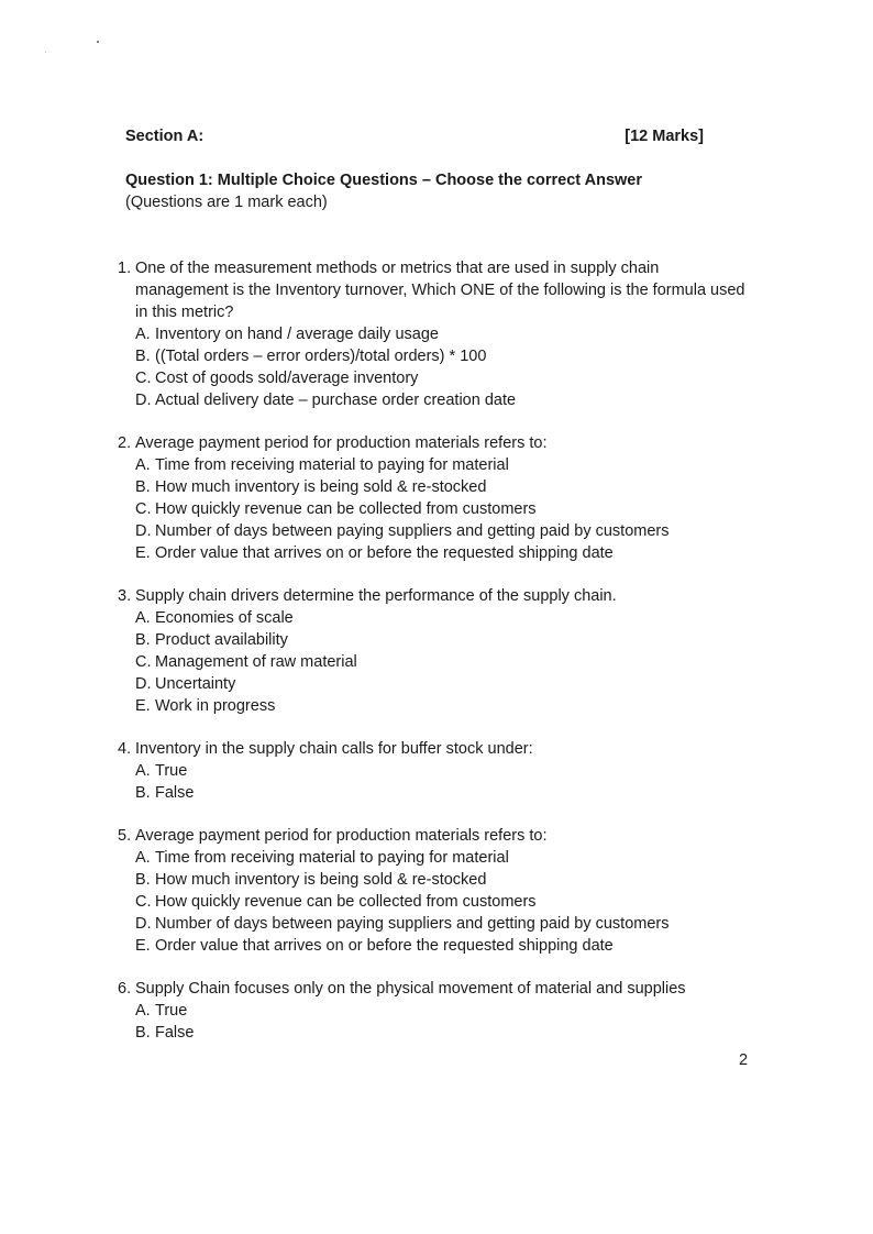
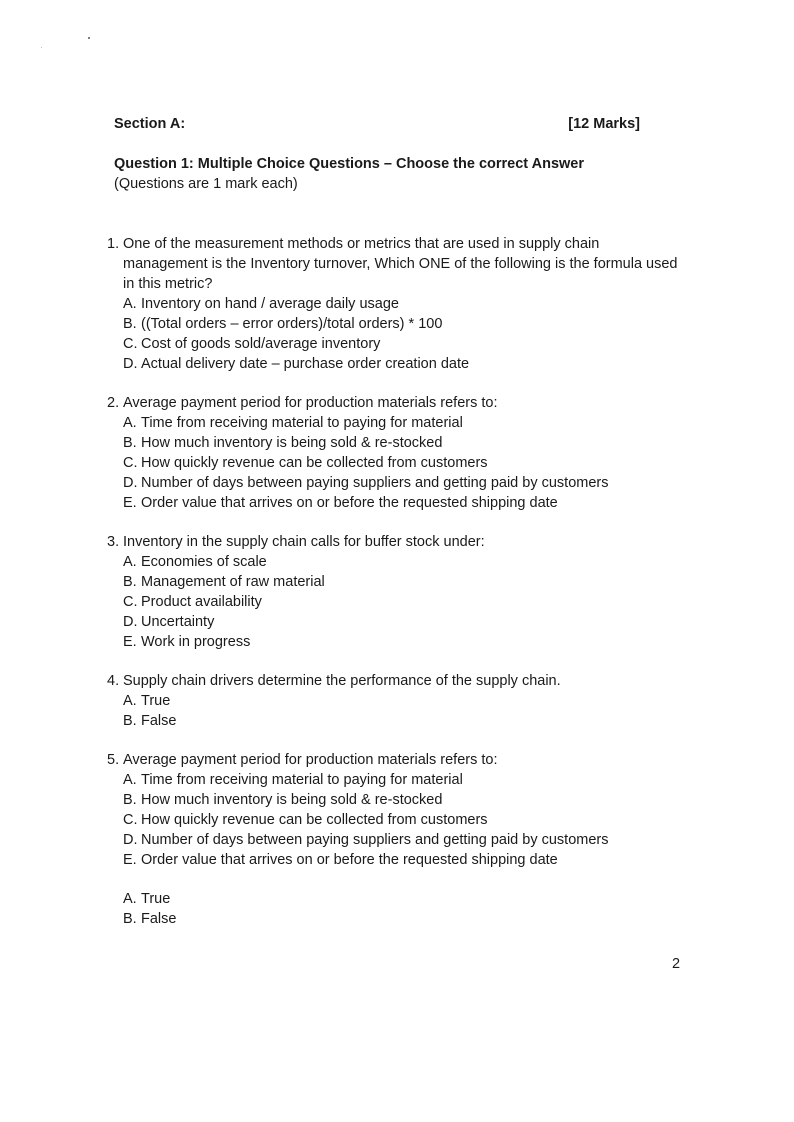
  Section A:
  [12 Marks]
  Question 1: Multiple Choice Questions – Choose the correct Answer
  (Questions are 1 mark each)
  1.
  One of the measurement methods or metrics that are used in supply chain management is the Inventory turnover, Which ONE of the following is the formula used in this metric?
  A.
  Inventory on hand / average daily usage
  B.
  ((Total orders – error orders)/total orders) * 100
  C.
  Cost of goods sold/average inventory
  D.
  Actual delivery date – purchase order creation date
  2.
  Average payment period for production materials refers to:
  A.
  Time from receiving material to paying for material
  B.
  How much inventory is being sold & re-stocked
  C.
  How quickly revenue can be collected from customers
  D.
  Number of days between paying suppliers and getting paid by customers
  E.
  Order value that arrives on or before the requested shipping date
  3.
- Supply chain drivers determine the performance of the supply chain.
+ Inventory in the supply chain calls for buffer stock under:
  A.
  Economies of scale
  B.
- Product availability
+ Management of raw material
  C.
- Management of raw material
+ Product availability
  D.
  Uncertainty
  E.
  Work in progress
  4.
- Inventory in the supply chain calls for buffer stock under:
+ Supply chain drivers determine the performance of the supply chain.
  A.
  True
  B.
  False
  5.
  Average payment period for production materials refers to:
  A.
  Time from receiving material to paying for material
  B.
  How much inventory is being sold & re-stocked
  C.
  How quickly revenue can be collected from customers
  D.
  Number of days between paying suppliers and getting paid by customers
  E.
  Order value that arrives on or before the requested shipping date
- 6.
- Supply Chain focuses only on the physical movement of material and supplies
  A.
  True
  B.
  False
  2
